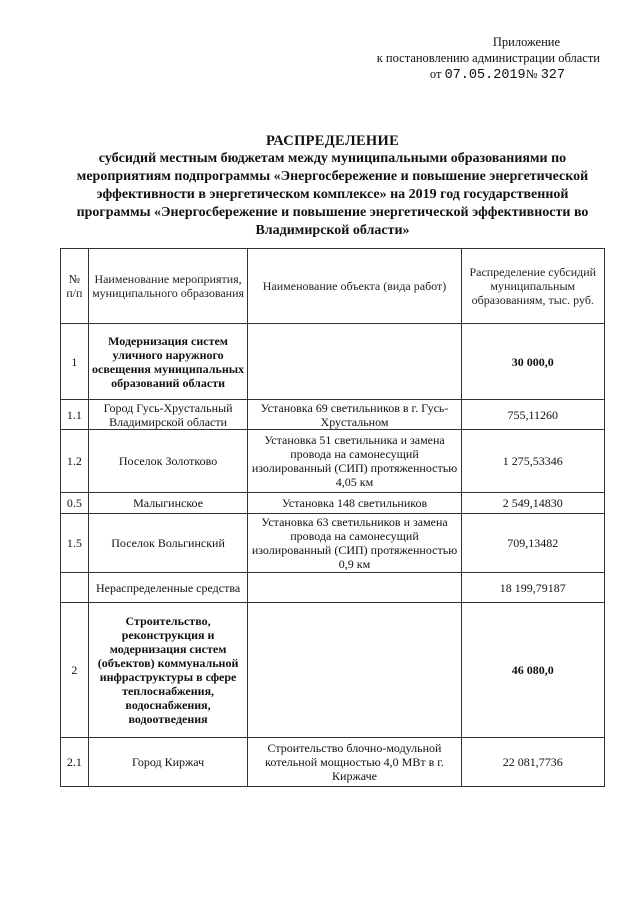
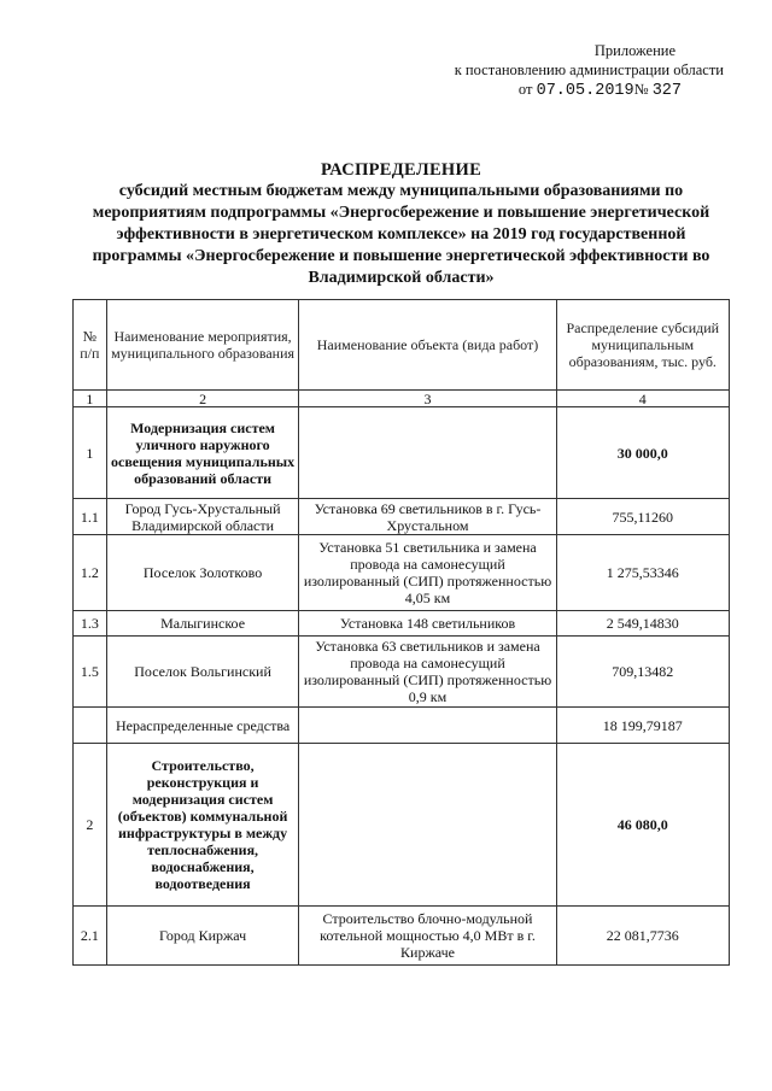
  Приложение
  к постановлению администрации области
  от 07.05.2019№ 327
  РАСПРЕДЕЛЕНИЕ
  субсидий местным бюджетам между муниципальными образованиями по
  мероприятиям подпрограммы «Энергосбережение и повышение энергетической
  эффективности в энергетическом комплексе» на 2019 год государственной
  программы «Энергосбережение и повышение энергетической эффективности во
  Владимирской области»
  № п/п	Наименование мероприятия, муниципального образования	Наименование объекта (вида работ)	Распределение субсидий муниципальным образованиям, тыс. руб.
+ 1	2	3	4
  1	Модернизация систем уличного наружного освещения муниципальных образований области		30 000,0
  1.1	Город Гусь-Хрустальный Владимирской области	Установка 69 светильников в г. Гусь-Хрустальном	755,11260
  1.2	Поселок Золотково	Установка 51 светильника и замена провода на самонесущий изолированный (СИП) протяженностью 4,05 км	1 275,53346
- 0.5	Малыгинское	Установка 148 светильников	2 549,14830
+ 1.3	Малыгинское	Установка 148 светильников	2 549,14830
  1.5	Поселок Вольгинский	Установка 63 светильников и замена провода на самонесущий изолированный (СИП) протяженностью 0,9 км	709,13482
  	Нераспределенные средства		18 199,79187
- 2	Строительство, реконструкция и модернизация систем (объектов) коммунальной инфраструктуры в сфере теплоснабжения, водоснабжения, водоотведения		46 080,0
+ 2	Строительство, реконструкция и модернизация систем (объектов) коммунальной инфраструктуры в между теплоснабжения, водоснабжения, водоотведения		46 080,0
  2.1	Город Киржач	Строительство блочно-модульной котельной мощностью 4,0 МВт в г. Киржаче	22 081,7736
